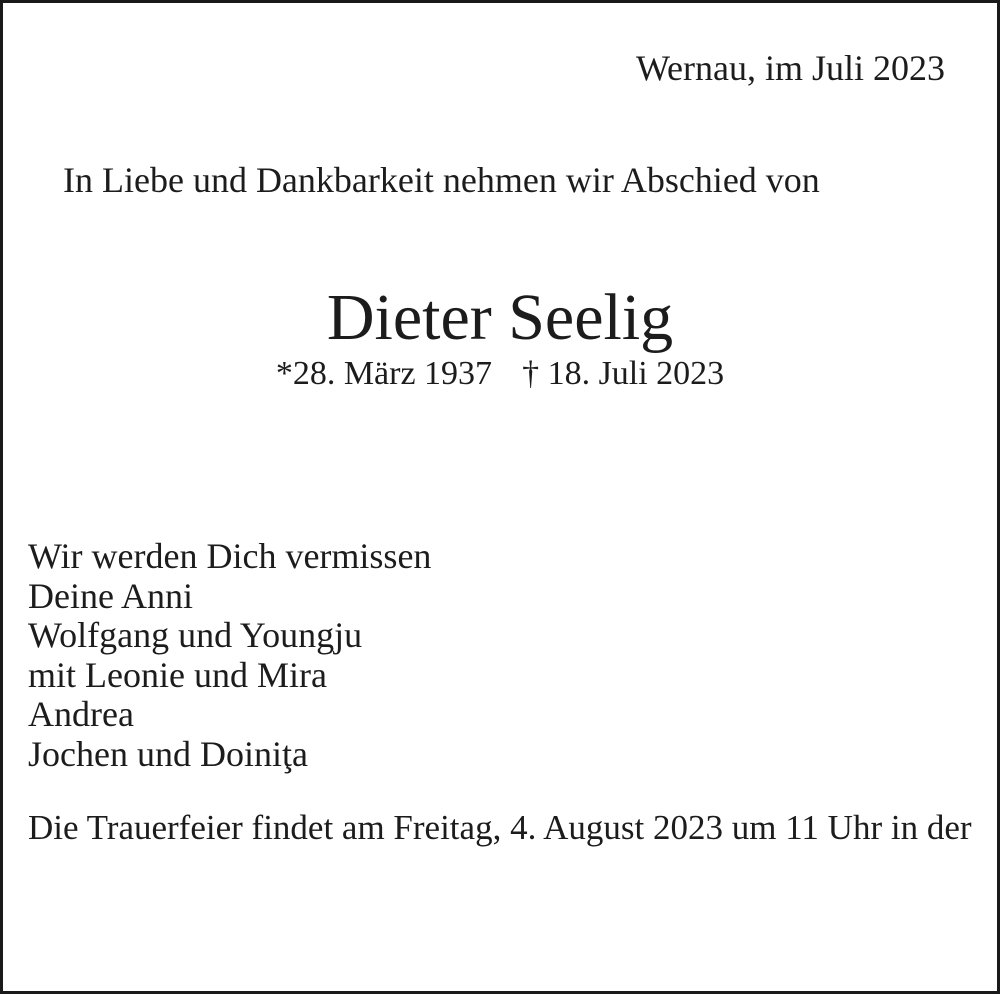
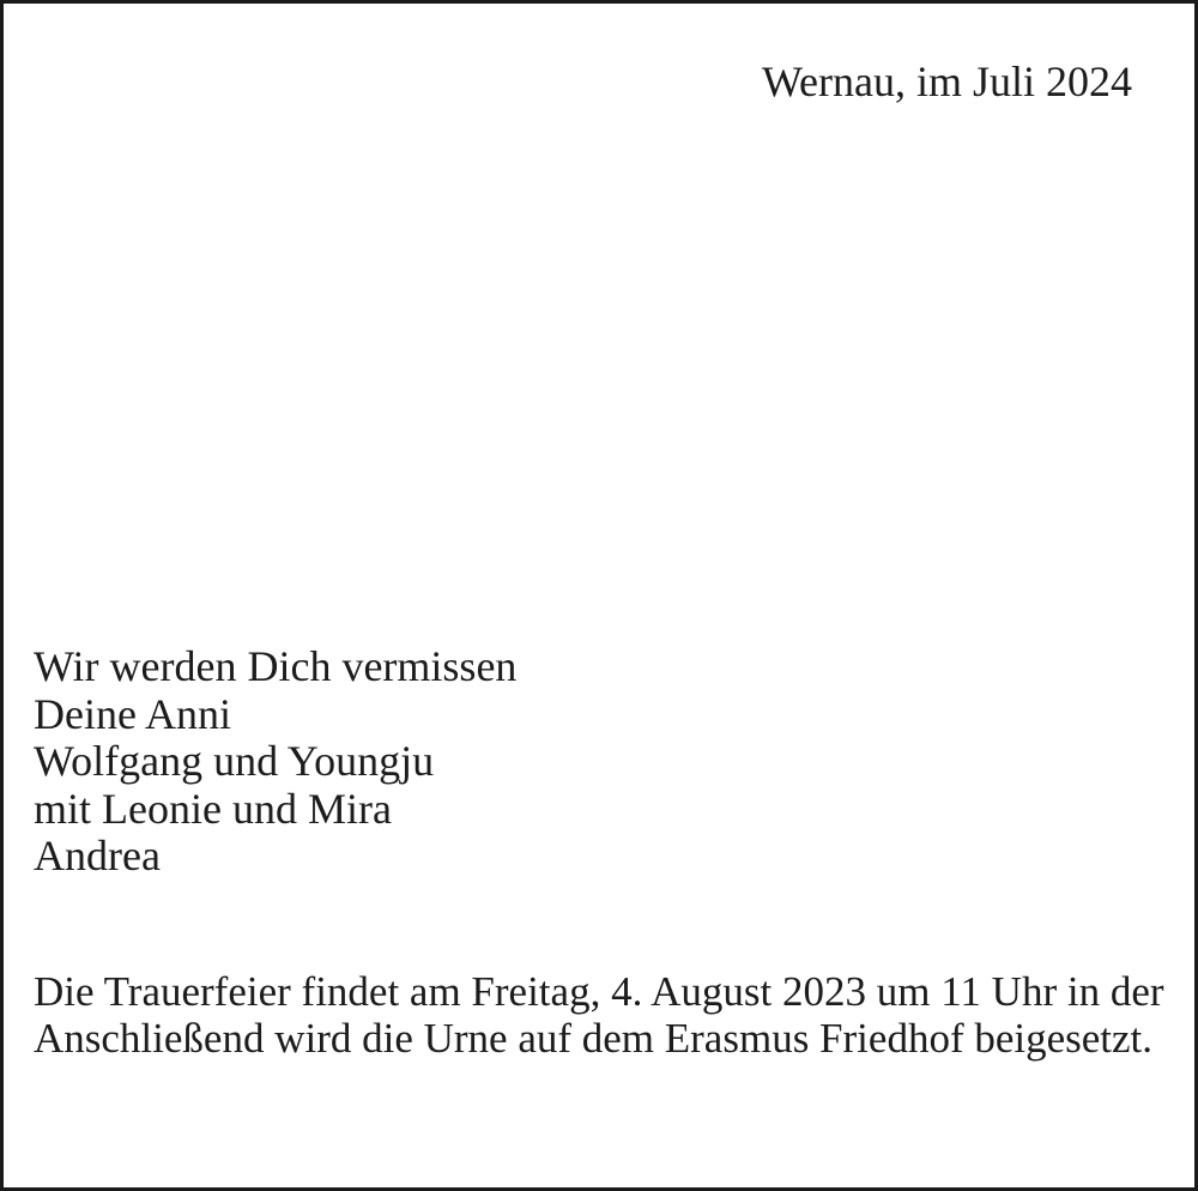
- Wernau, im Juli 2023
+ Wernau, im Juli 2024
- In Liebe und Dankbarkeit nehmen wir Abschied von
- Dieter Seelig
- *28. März 1937
- † 18. Juli 2023
  Wir werden Dich vermissen
  Deine Anni
  Wolfgang und Youngju
  mit Leonie und Mira
  Andrea
- Jochen und Doiniţa
  Die Trauerfeier findet am Freitag, 4. August 2023 um 11 Uhr in der
+ Anschließend wird die Urne auf dem Erasmus Friedhof beigesetzt.
